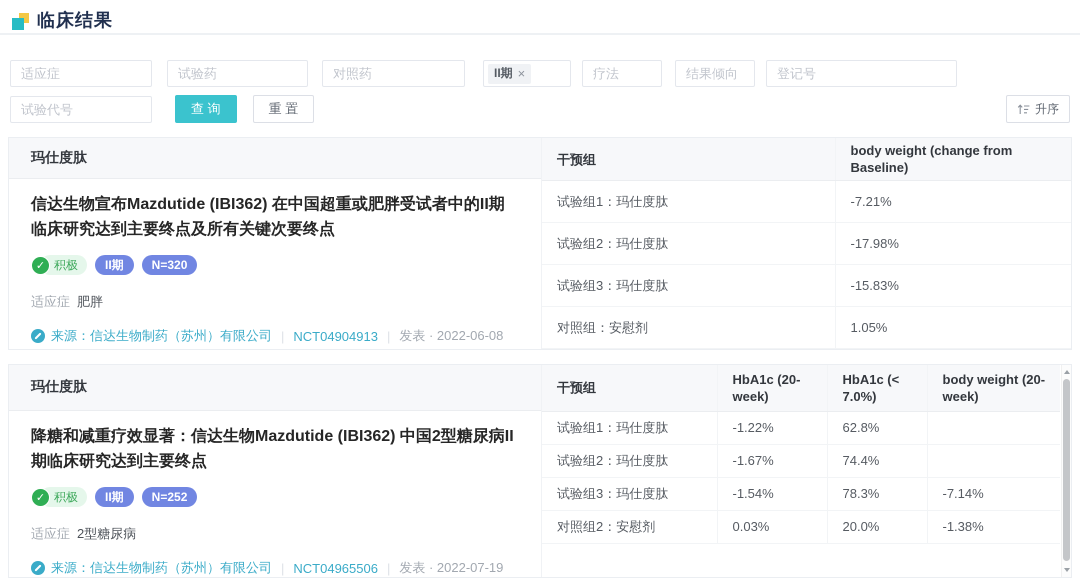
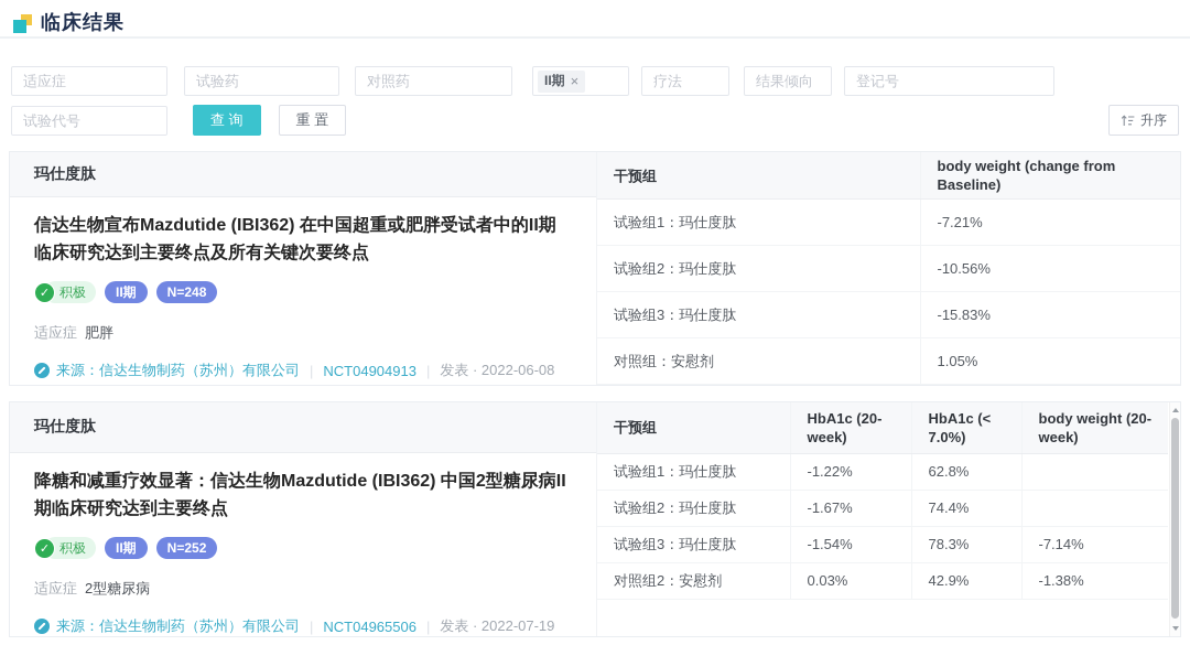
  临床结果
  适应症
  试验药
  对照药
  II期
  ×
  疗法
  结果倾向
  登记号
  试验代号
  查 询
  重 置
  升序
  玛仕度肽
  信达生物宣布Mazdutide (IBI362) 在中国超重或肥胖受试者中的II期临床研究达到主要终点及所有关键次要终点
  ✓
  积极
  II期
- N=320
+ N=248
  适应症 肥胖
  来源：信达生物制药（苏州）有限公司
  |
  NCT04904913
  |
  发表 · 2022-06-08
  干预组	body weight (change from Baseline)
  试验组1：玛仕度肽	-7.21%
- 试验组2：玛仕度肽	-17.98%
+ 试验组2：玛仕度肽	-10.56%
  试验组3：玛仕度肽	-15.83%
  对照组：安慰剂	1.05%
  玛仕度肽
  降糖和减重疗效显著：信达生物Mazdutide (IBI362) 中国2型糖尿病II期临床研究达到主要终点
  ✓
  积极
  II期
  N=252
  适应症 2型糖尿病
  来源：信达生物制药（苏州）有限公司
  |
  NCT04965506
  |
  发表 · 2022-07-19
  干预组	HbA1c (20-week)	HbA1c (< 7.0%)	body weight (20-week)
  试验组1：玛仕度肽	-1.22%	62.8%
  试验组2：玛仕度肽	-1.67%	74.4%
  试验组3：玛仕度肽	-1.54%	78.3%	-7.14%
- 对照组2：安慰剂	0.03%	20.0%	-1.38%
+ 对照组2：安慰剂	0.03%	42.9%	-1.38%
